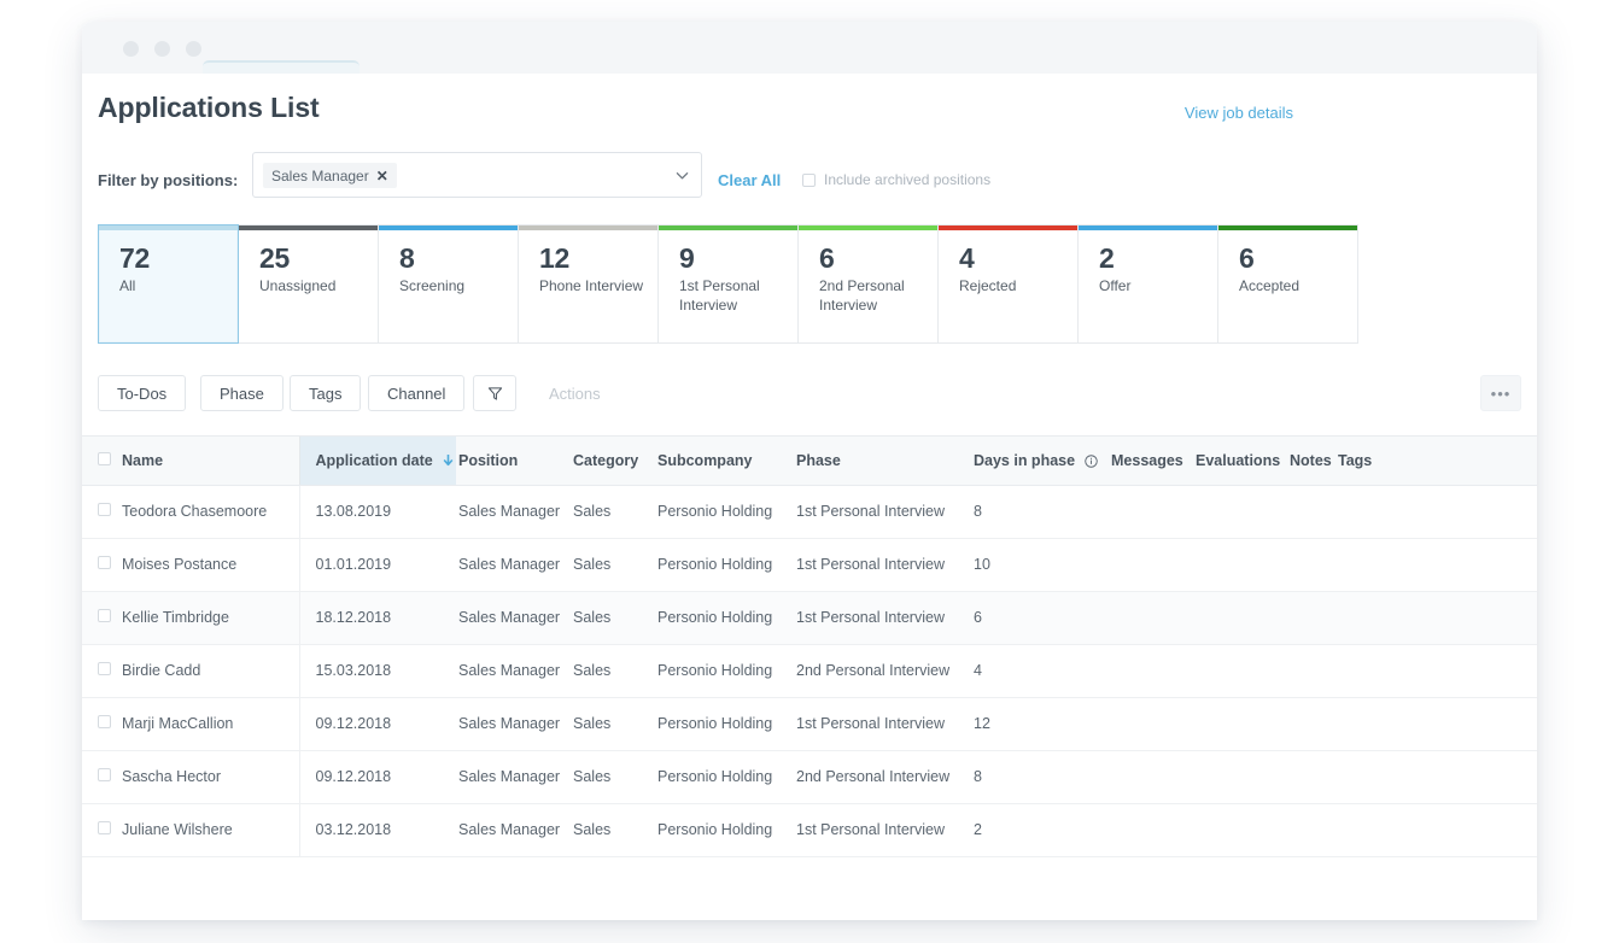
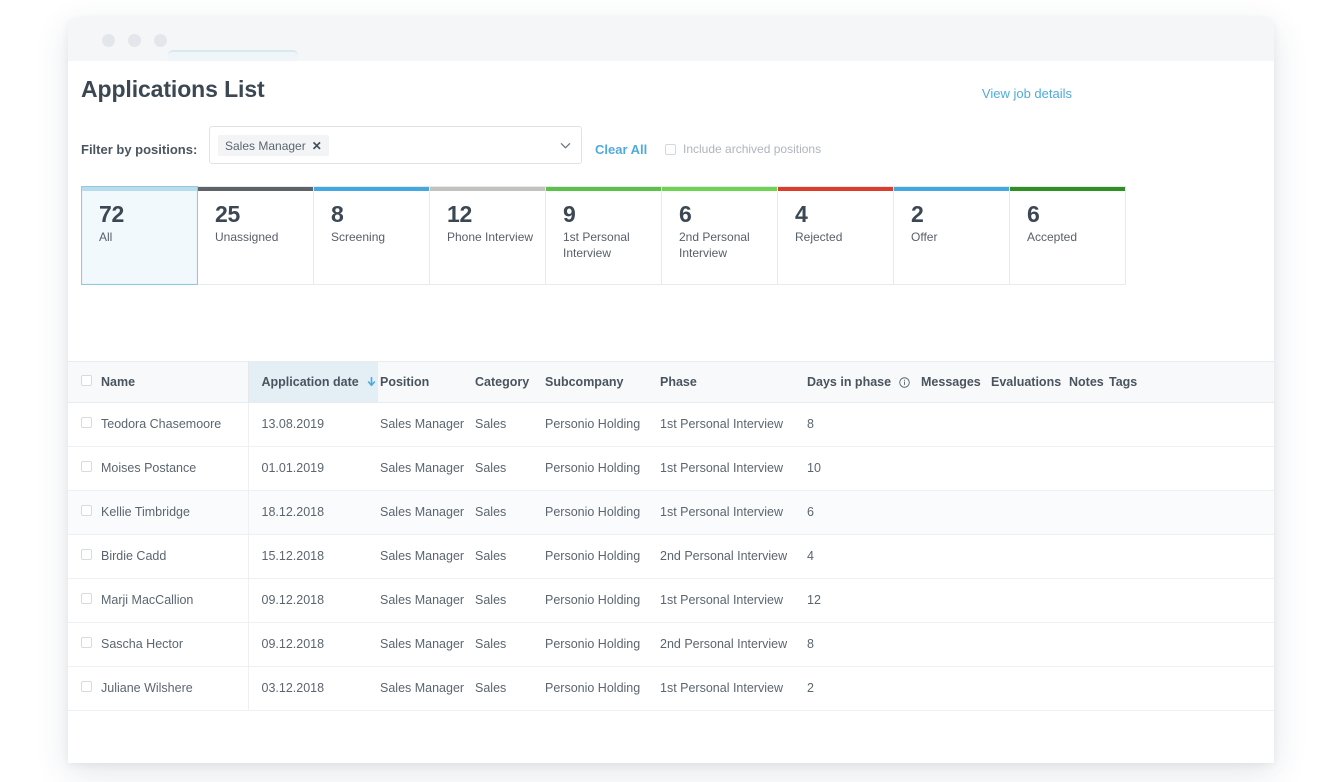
  Applications List
  View job details
  Filter by positions:
  Sales Manager
  ✕
  Clear All
  Include archived positions
  72
  All
  25
  Unassigned
  8
  Screening
  12
  Phone Interview
  9
  1st Personal Interview
  6
  2nd Personal Interview
  4
  Rejected
  2
  Offer
  6
  Accepted
- To-Dos
- Phase
- Tags
- Channel
- Actions
- •••
  	Name	Application date	Position	Category	Subcompany	Phase	Days in phase	Messages	Evaluations	Notes	Tags
  	Teodora Chasemoore	13.08.2019	Sales Manager	Sales	Personio Holding	1st Personal Interview	8
  	Moises Postance	01.01.2019	Sales Manager	Sales	Personio Holding	1st Personal Interview	10
  	Kellie Timbridge	18.12.2018	Sales Manager	Sales	Personio Holding	1st Personal Interview	6
- 	Birdie Cadd	15.03.2018	Sales Manager	Sales	Personio Holding	2nd Personal Interview	4
+ 	Birdie Cadd	15.12.2018	Sales Manager	Sales	Personio Holding	2nd Personal Interview	4
  	Marji MacCallion	09.12.2018	Sales Manager	Sales	Personio Holding	1st Personal Interview	12
  	Sascha Hector	09.12.2018	Sales Manager	Sales	Personio Holding	2nd Personal Interview	8
  	Juliane Wilshere	03.12.2018	Sales Manager	Sales	Personio Holding	1st Personal Interview	2
